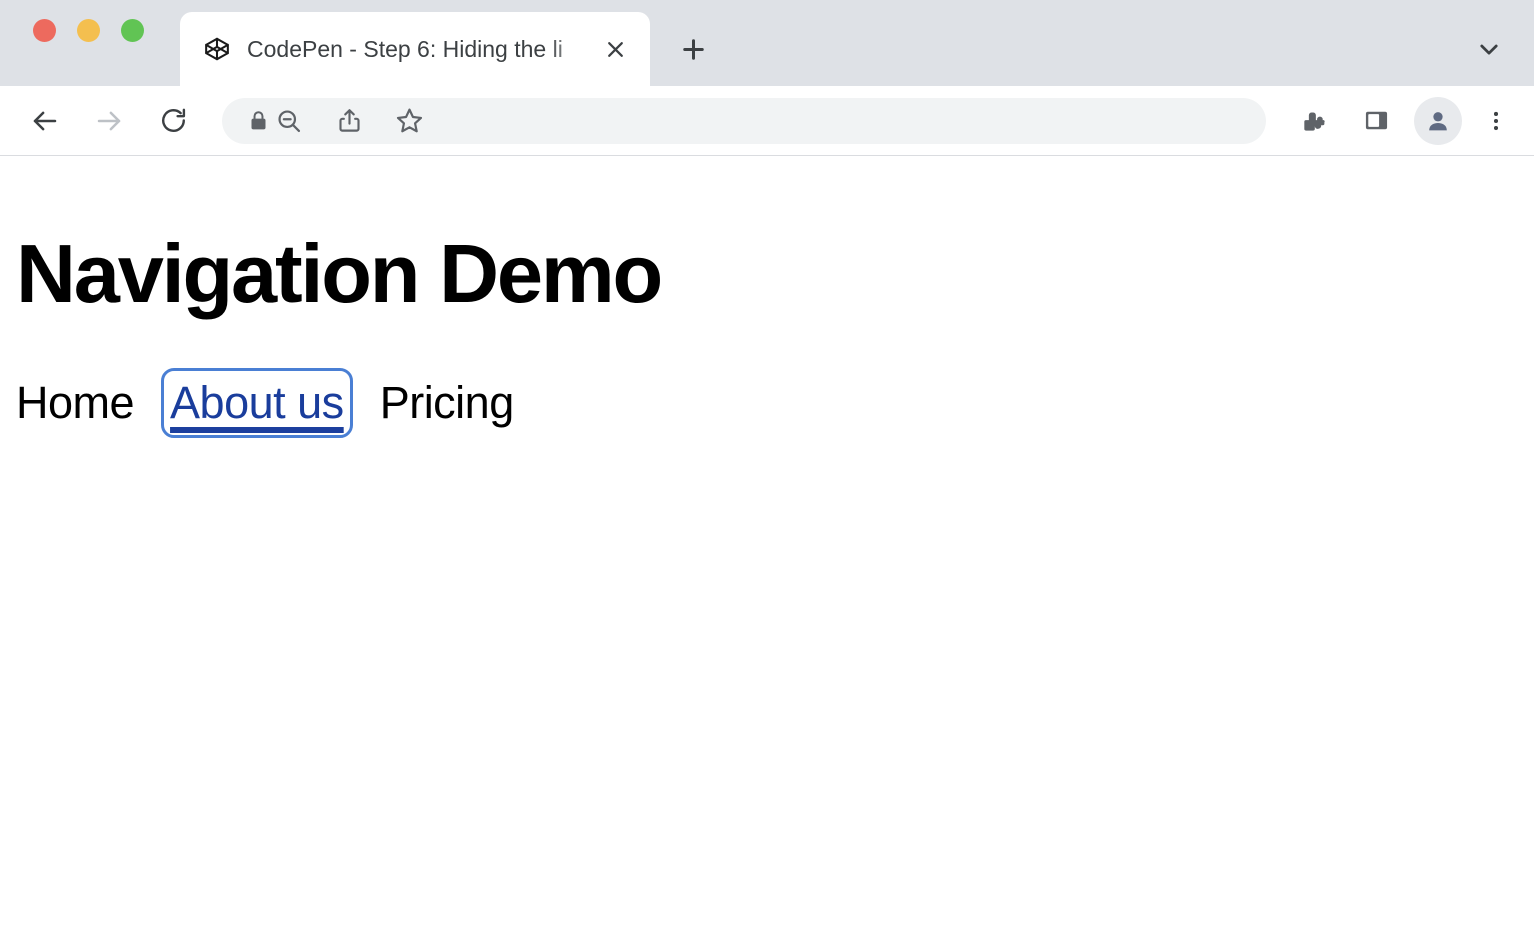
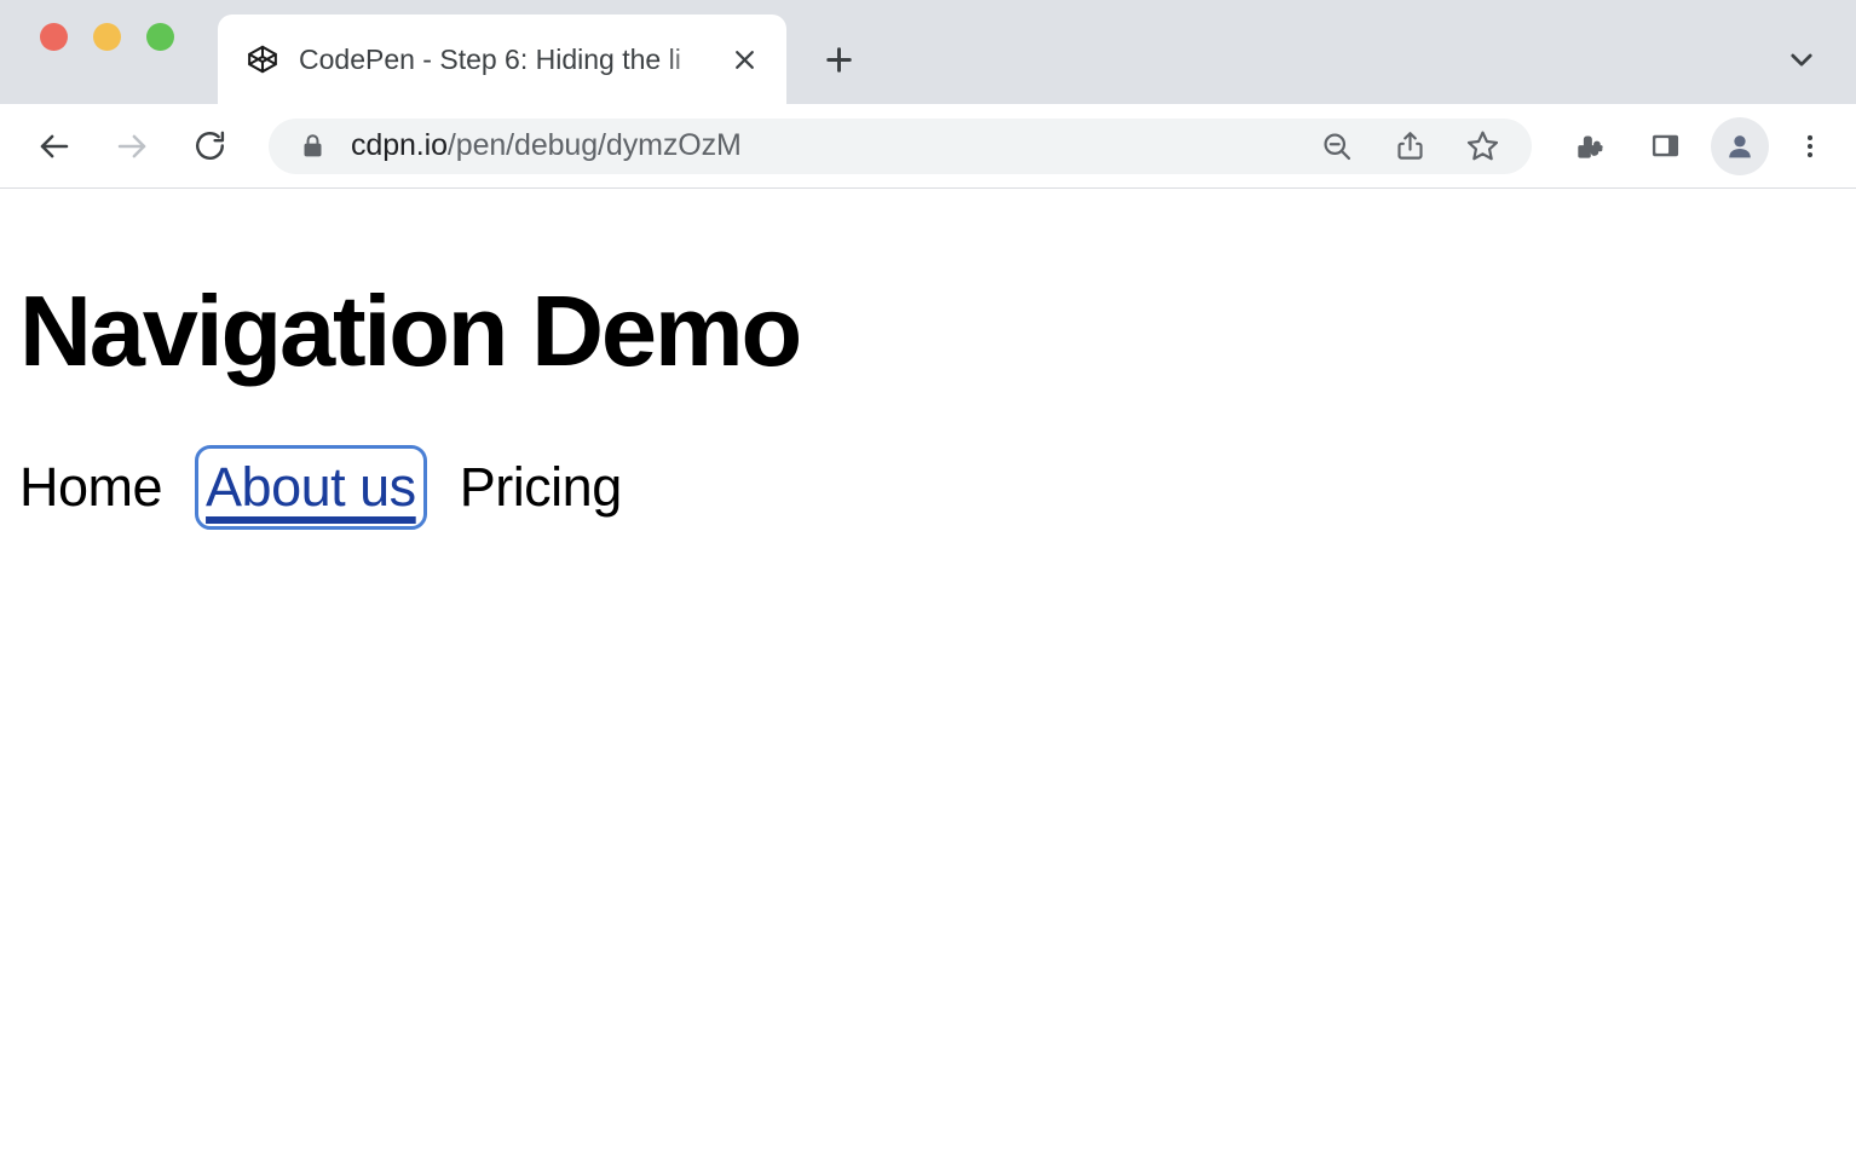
  CodePen - Step 6: Hiding the li
+ cdpn.io/pen/debug/dymzOzM
  Navigation Demo
  Home
  About us
  Pricing
